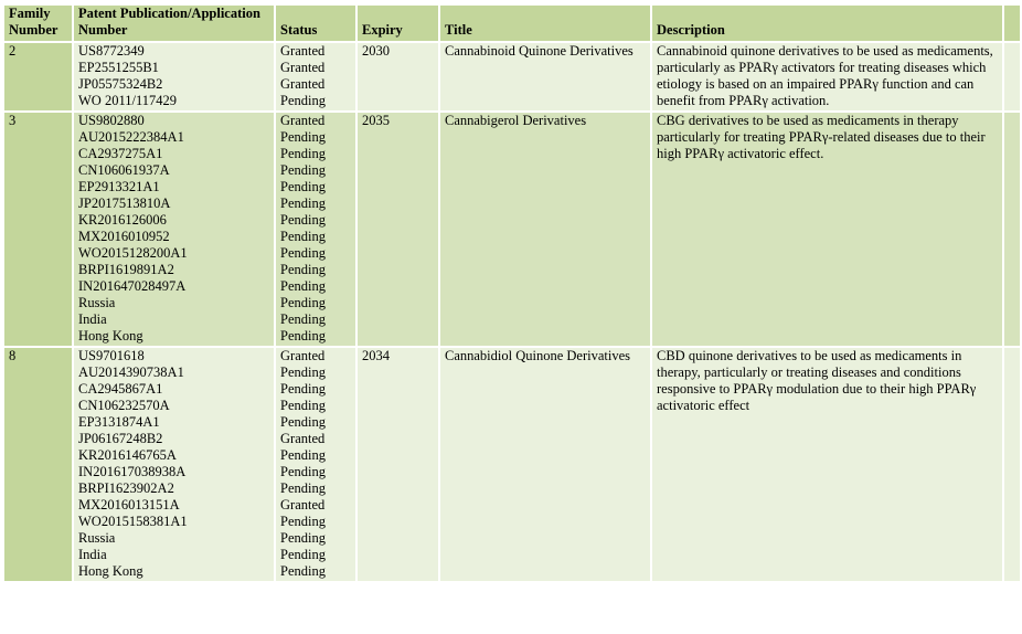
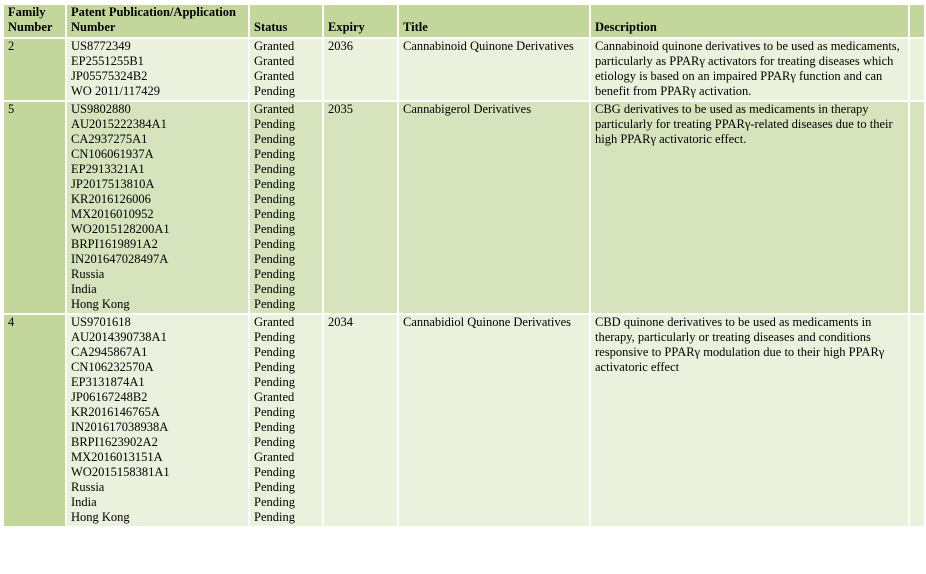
  Family Number	Patent Publication/Application Number	Status	Expiry	Title	Description
- 2	US8772349 EP2551255B1 JP05575324B2 WO 2011/117429	Granted Granted Granted Pending	2030	Cannabinoid Quinone Derivatives	Cannabinoid quinone derivatives to be used as medicaments, particularly as PPARγ activators for treating diseases which etiology is based on an impaired PPARγ function and can benefit from PPARγ activation.
+ 2	US8772349 EP2551255B1 JP05575324B2 WO 2011/117429	Granted Granted Granted Pending	2036	Cannabinoid Quinone Derivatives	Cannabinoid quinone derivatives to be used as medicaments, particularly as PPARγ activators for treating diseases which etiology is based on an impaired PPARγ function and can benefit from PPARγ activation.
- 3	US9802880 AU2015222384A1 CA2937275A1 CN106061937A EP2913321A1 JP2017513810A KR2016126006 MX2016010952 WO2015128200A1 BRPI1619891A2 IN201647028497A Russia India Hong Kong	Granted Pending Pending Pending Pending Pending Pending Pending Pending Pending Pending Pending Pending Pending	2035	Cannabigerol Derivatives	CBG derivatives to be used as medicaments in therapy particularly for treating PPARγ-related diseases due to their high PPARγ activatoric effect.
+ 5	US9802880 AU2015222384A1 CA2937275A1 CN106061937A EP2913321A1 JP2017513810A KR2016126006 MX2016010952 WO2015128200A1 BRPI1619891A2 IN201647028497A Russia India Hong Kong	Granted Pending Pending Pending Pending Pending Pending Pending Pending Pending Pending Pending Pending Pending	2035	Cannabigerol Derivatives	CBG derivatives to be used as medicaments in therapy particularly for treating PPARγ-related diseases due to their high PPARγ activatoric effect.
- 8	US9701618 AU2014390738A1 CA2945867A1 CN106232570A EP3131874A1 JP06167248B2 KR2016146765A IN201617038938A BRPI1623902A2 MX2016013151A WO2015158381A1 Russia India Hong Kong	Granted Pending Pending Pending Pending Granted Pending Pending Pending Granted Pending Pending Pending Pending	2034	Cannabidiol Quinone Derivatives	CBD quinone derivatives to be used as medicaments in therapy, particularly or treating diseases and conditions responsive to PPARγ modulation due to their high PPARγ activatoric effect
+ 4	US9701618 AU2014390738A1 CA2945867A1 CN106232570A EP3131874A1 JP06167248B2 KR2016146765A IN201617038938A BRPI1623902A2 MX2016013151A WO2015158381A1 Russia India Hong Kong	Granted Pending Pending Pending Pending Granted Pending Pending Pending Granted Pending Pending Pending Pending	2034	Cannabidiol Quinone Derivatives	CBD quinone derivatives to be used as medicaments in therapy, particularly or treating diseases and conditions responsive to PPARγ modulation due to their high PPARγ activatoric effect
